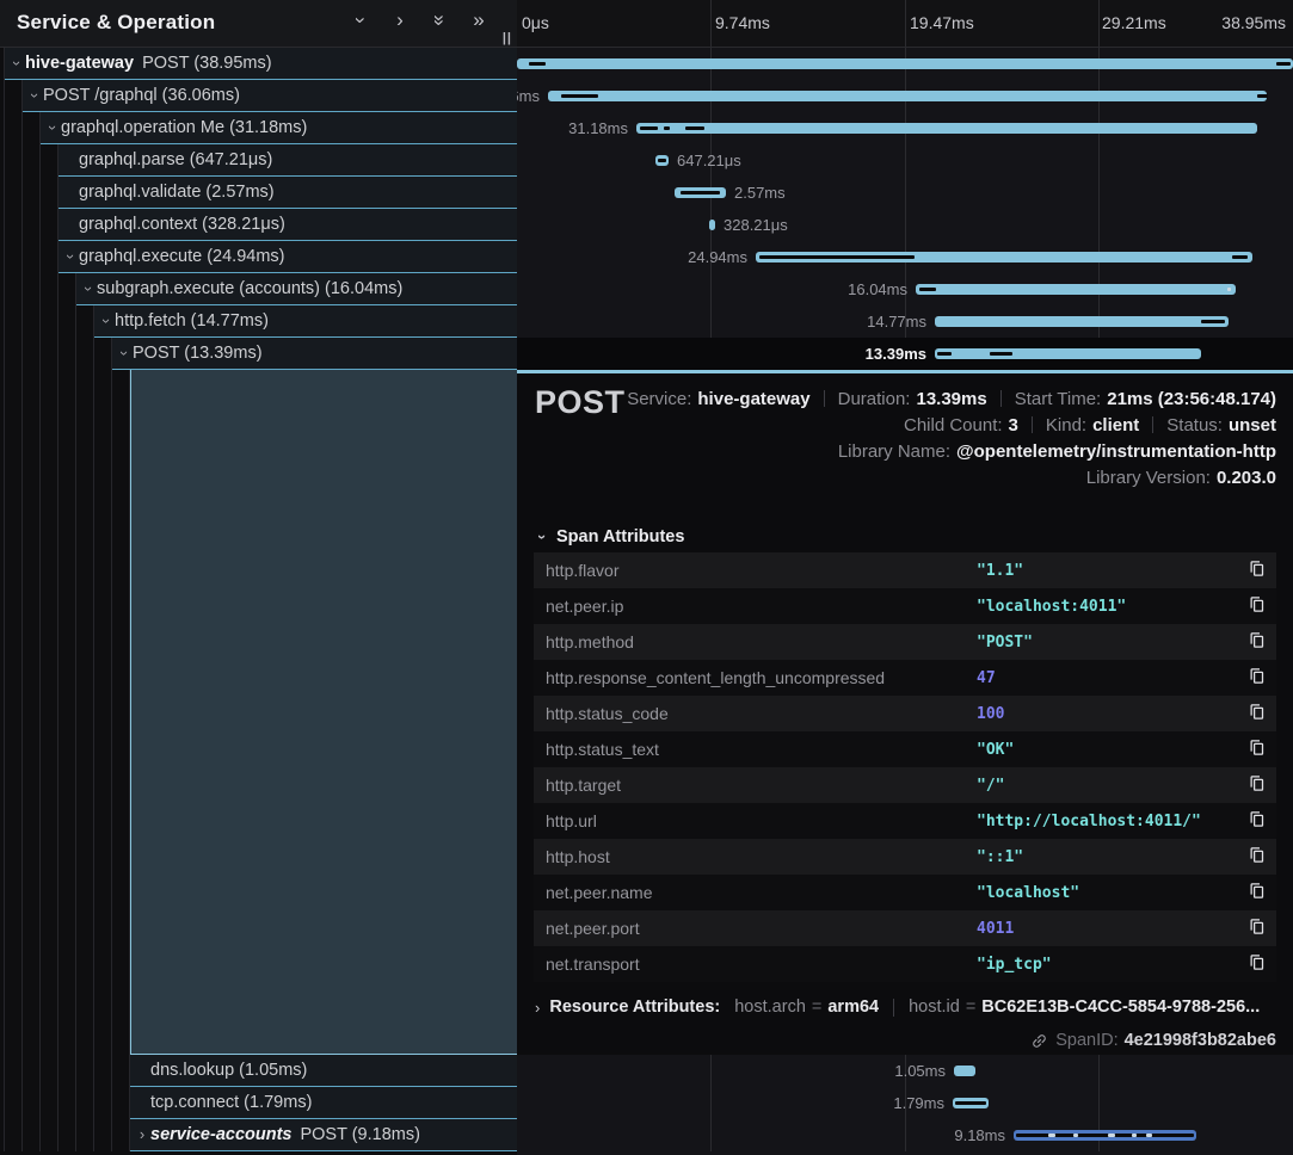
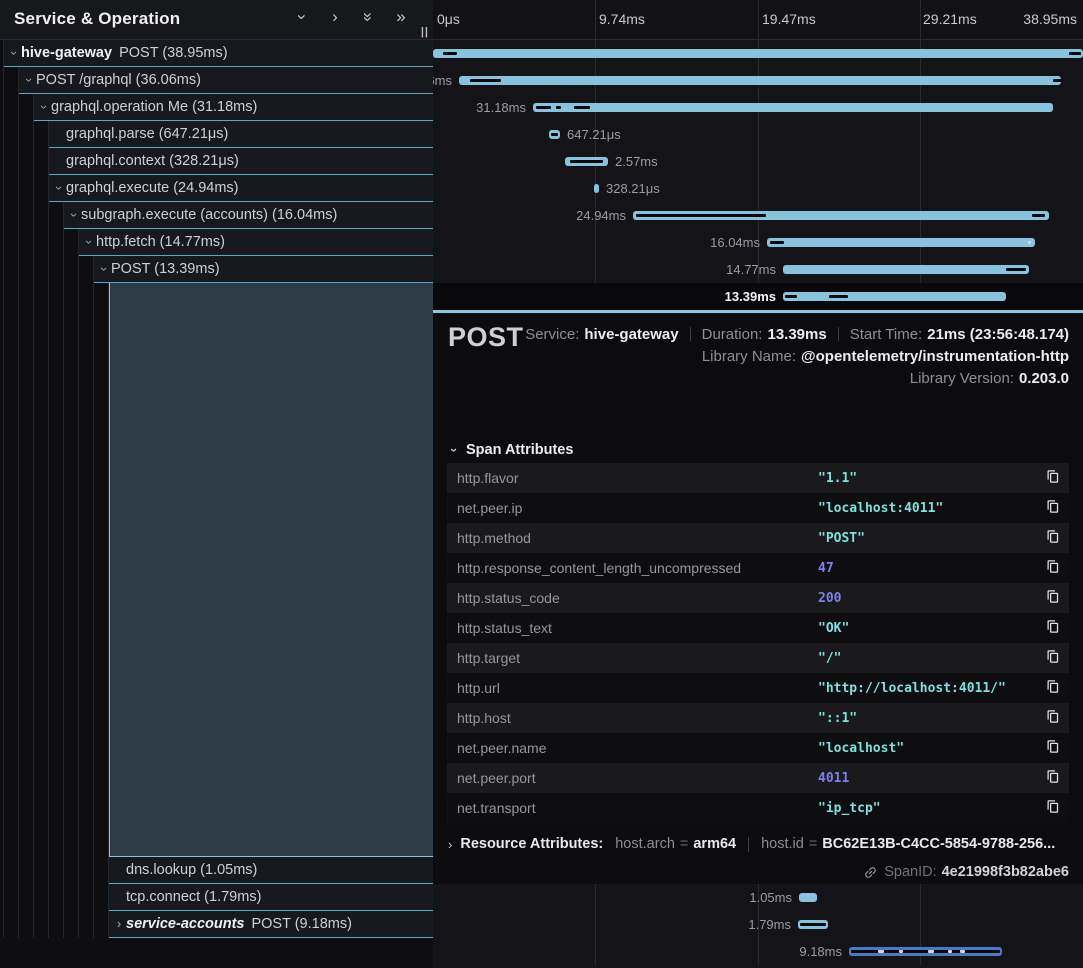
  Service & Operation
  ›
  »
  ||
  hive-gateway
  POST (38.95ms)
  POST /graphql (36.06ms)
  graphql.operation Me (31.18ms)
  graphql.parse (647.21μs)
- graphql.validate (2.57ms)
  graphql.context (328.21μs)
  graphql.execute (24.94ms)
  subgraph.execute (accounts) (16.04ms)
  http.fetch (14.77ms)
  POST (13.39ms)
  dns.lookup (1.05ms)
  tcp.connect (1.79ms)
  ›
  service-accounts
  POST (9.18ms)
  0μs
  9.74ms
  19.47ms
  29.21ms
  38.95ms
  31.18ms
  647.21μs
  2.57ms
  328.21μs
  24.94ms
  16.04ms
  14.77ms
  13.39ms
  POST
  Service:
  hive-gateway
  Duration:
  13.39ms
  Start Time:
  21ms (23:56:48.174)
- Child Count:
- 3
- Kind:
- client
- Status:
- unset
  Library Name:
  @opentelemetry/instrumentation-http
  Library Version:
  0.203.0
  Span Attributes
  http.flavor
  "1.1"
  net.peer.ip
  "localhost:4011"
  http.method
  "POST"
  http.response_content_length_uncompressed
  47
  http.status_code
- 100
+ 200
  http.status_text
  "OK"
  http.target
  "/"
  http.url
  "http://localhost:4011/"
  http.host
  "::1"
  net.peer.name
  "localhost"
  net.peer.port
  4011
  net.transport
  "ip_tcp"
  ›
  Resource Attributes:
  host.arch
  =
  arm64
  host.id
  =
  BC62E13B-C4CC-5854-9788-256...
  SpanID:
  4e21998f3b82abe6
  1.05ms
  1.79ms
  9.18ms
